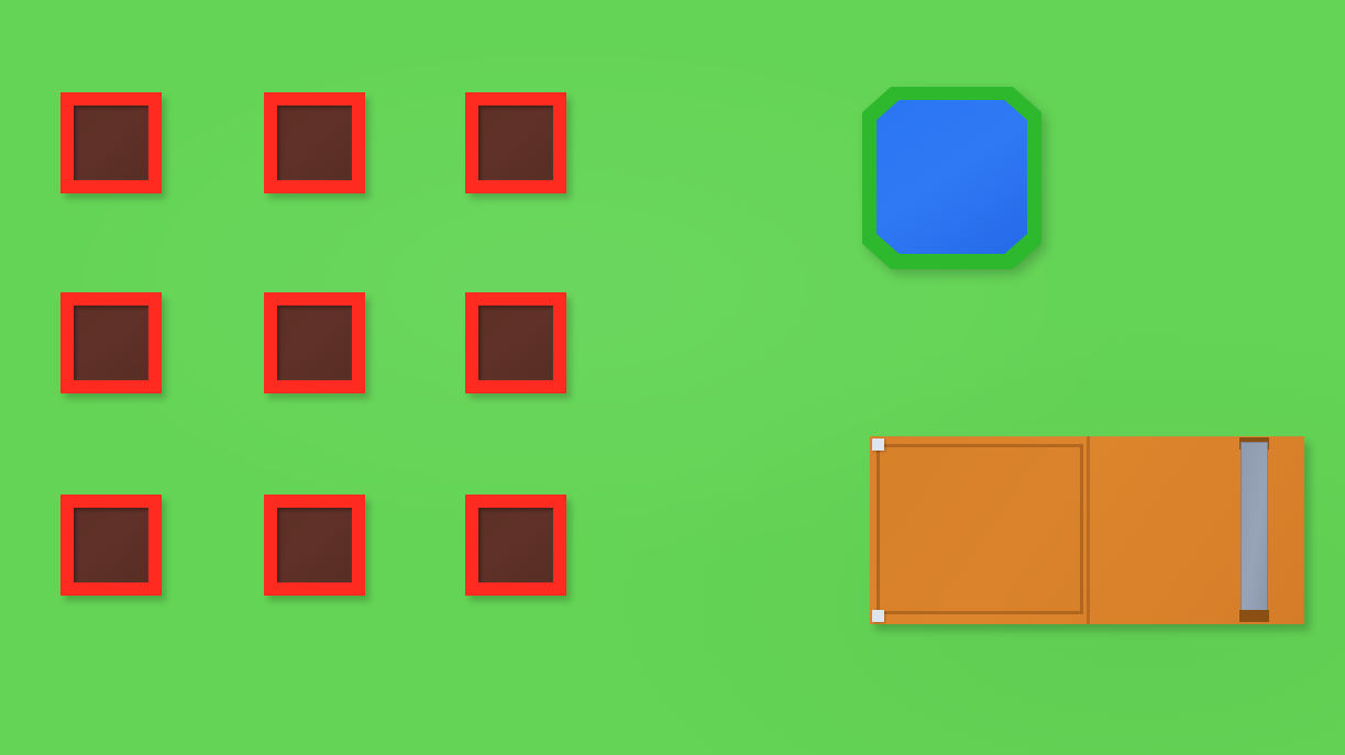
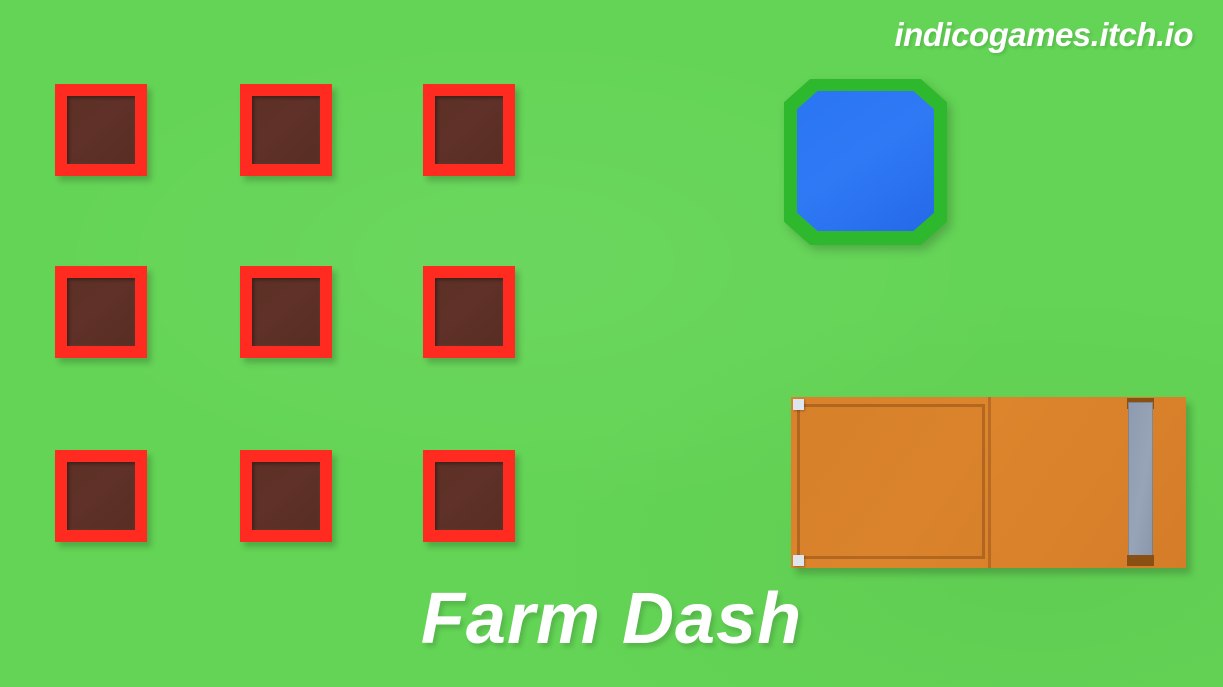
+ indicogames.itch.io
+ Farm Dash
